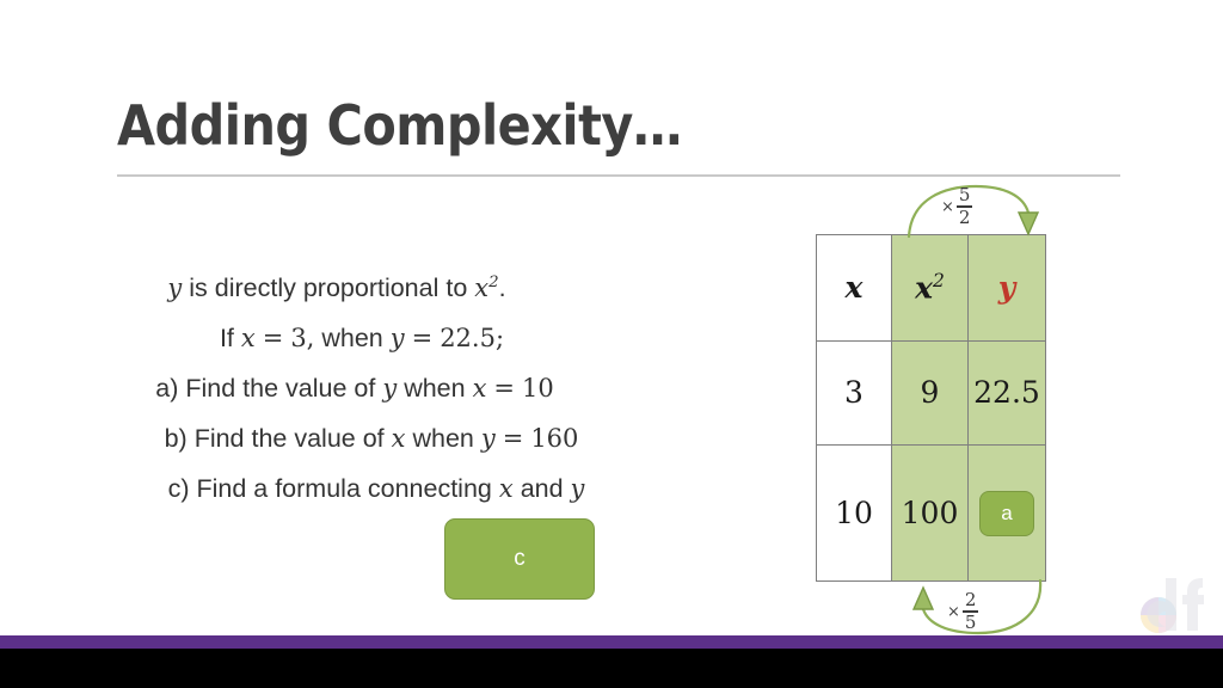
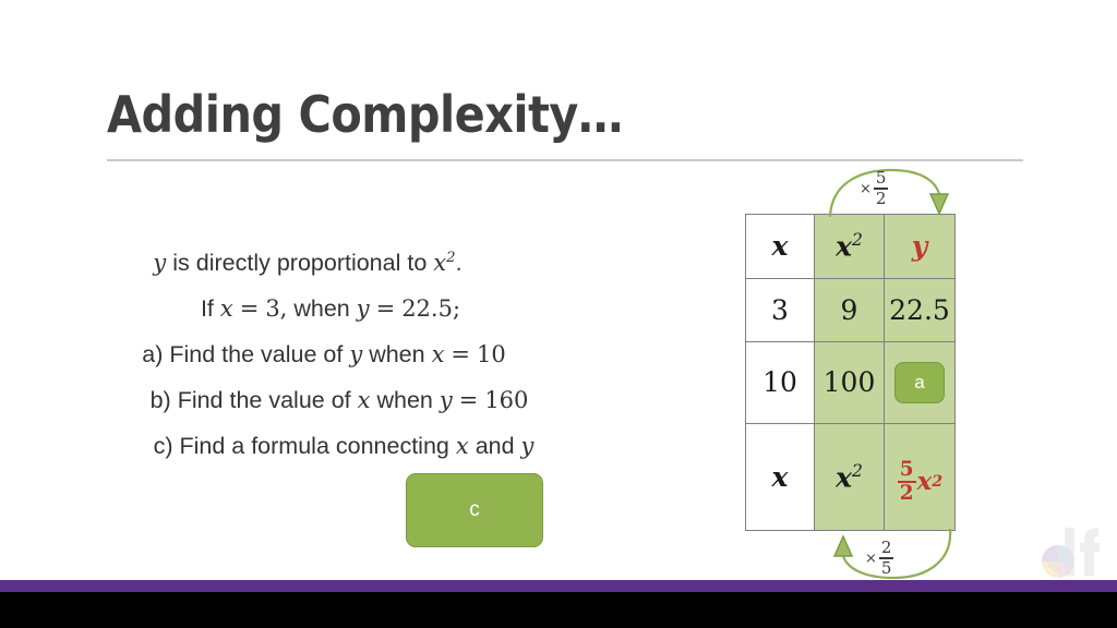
  Adding Complexity…
  y is directly proportional to x2.
  If x = 3, when y = 22.5;
  a) Find the value of y when x = 10
  b) Find the value of x when y = 160
  c) Find a formula connecting x and y
  c
  x	x2	y
  3	9	22.5
  10	100	a
+ x	x2	5 2 x2
  ×
  5
  2
  ×
  2
  5
